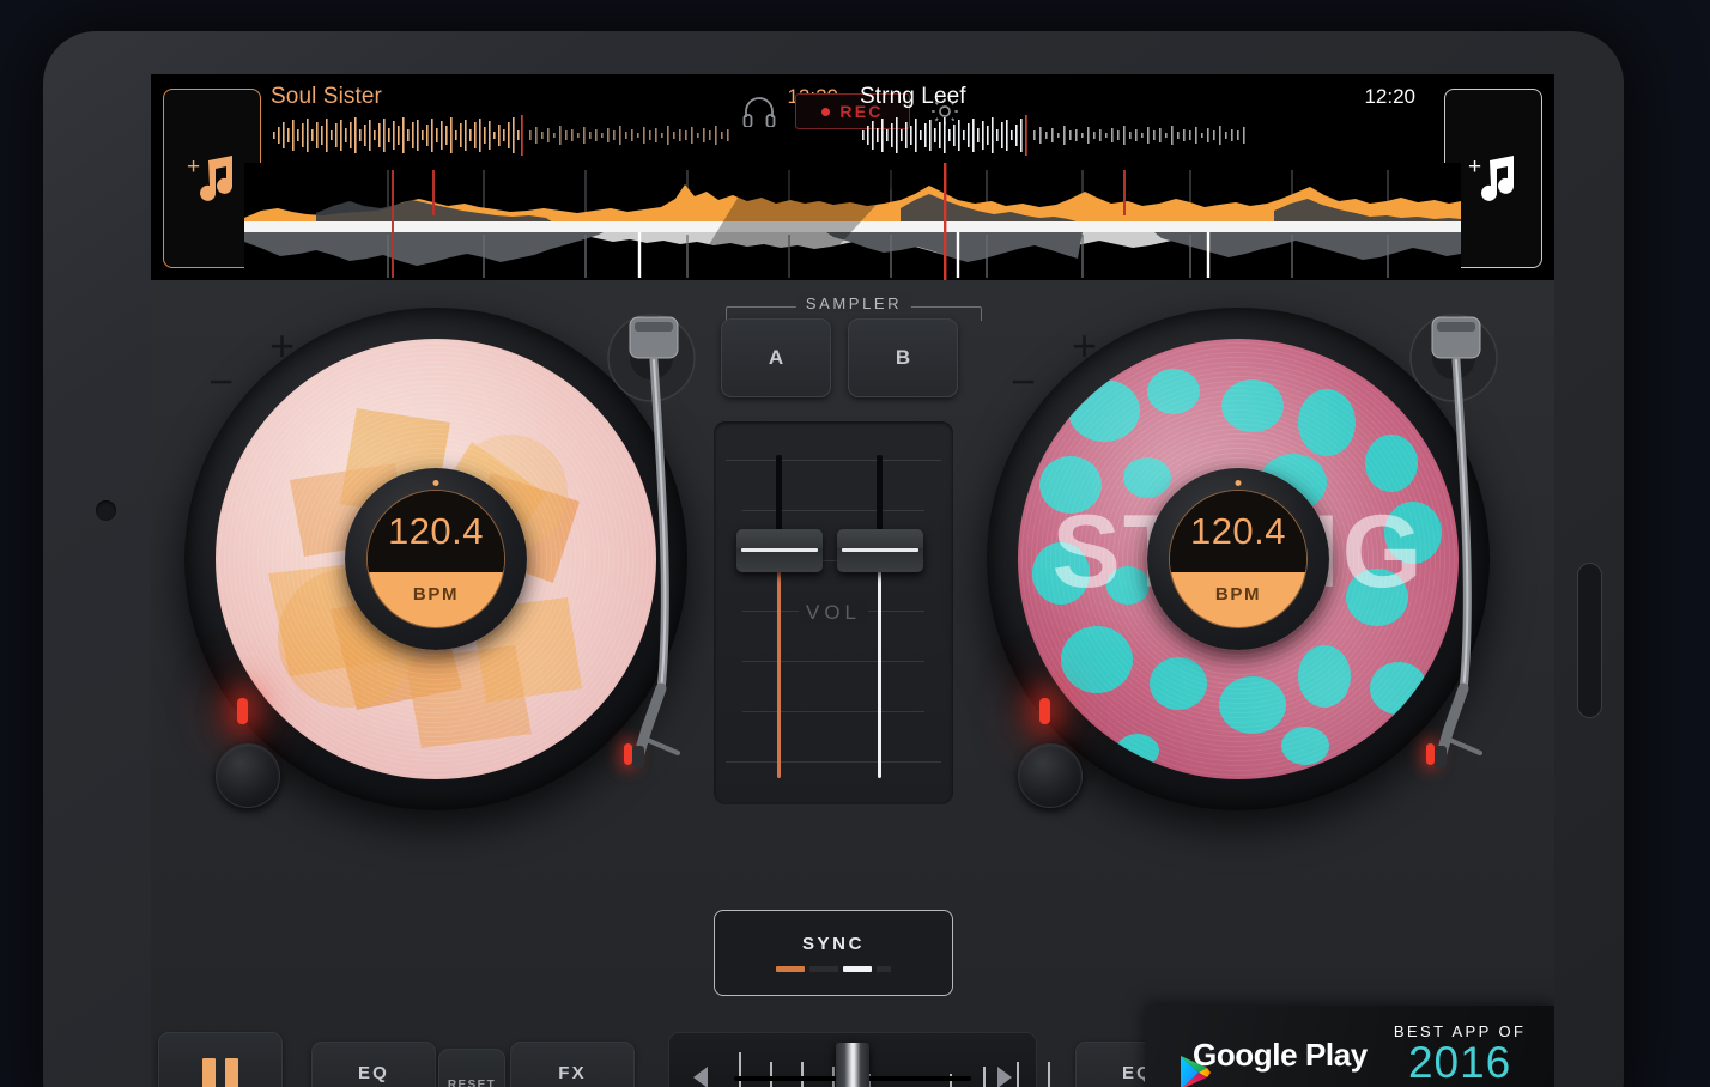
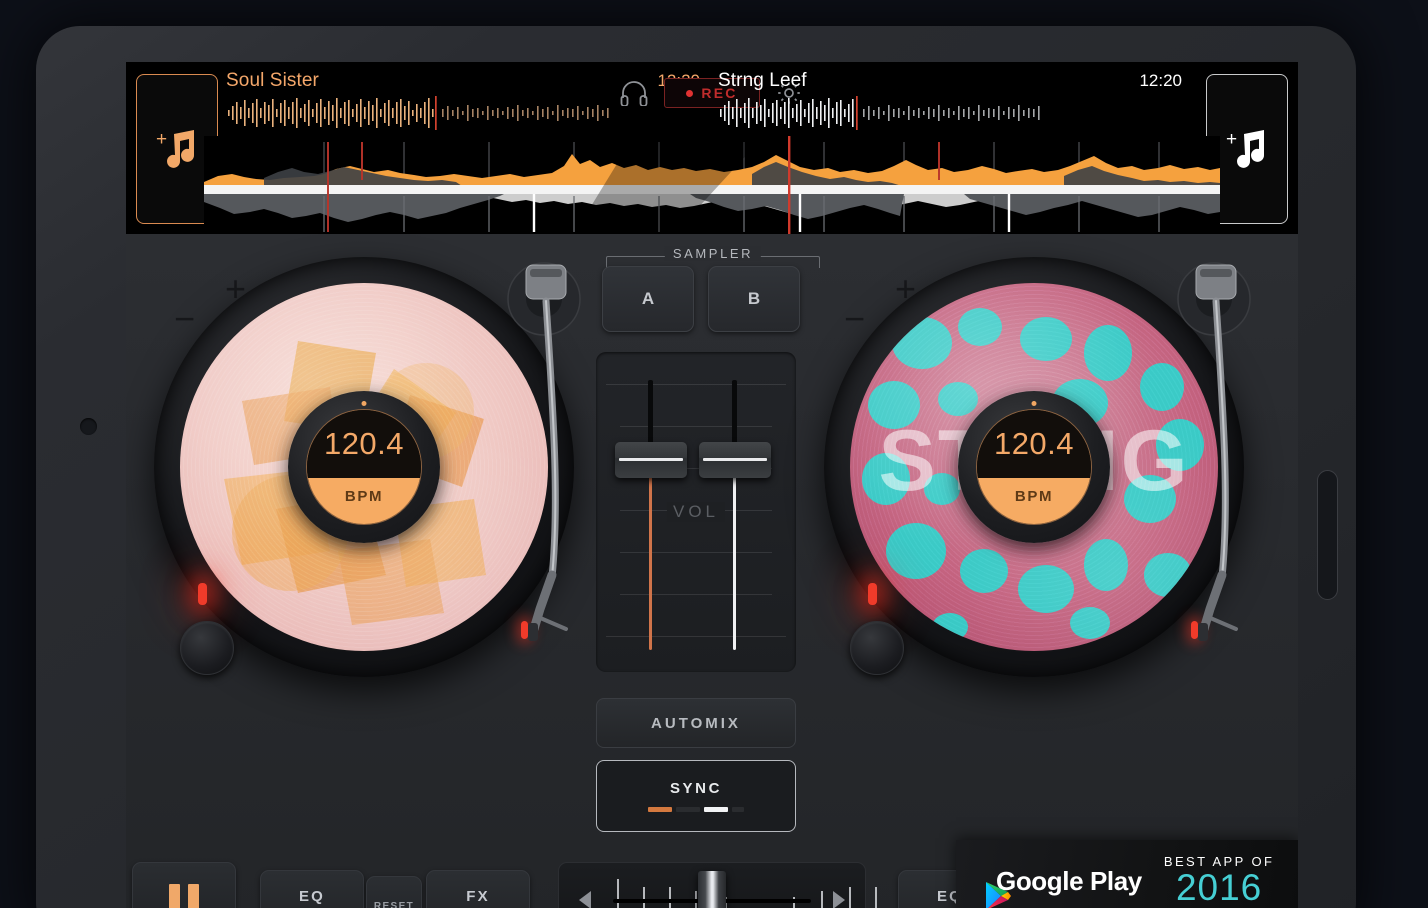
  +
  Soul Sister
  REC
  Strng Leef
  12:20
  +
  120.4
  BPM
  SAMPLER
  A
  B
  VOL
+ AUTOMIX
  SYNC
  120.4
  BPM
  EQ
  RESET
  FX
  Google Play
  BEST APP OF
  2016
